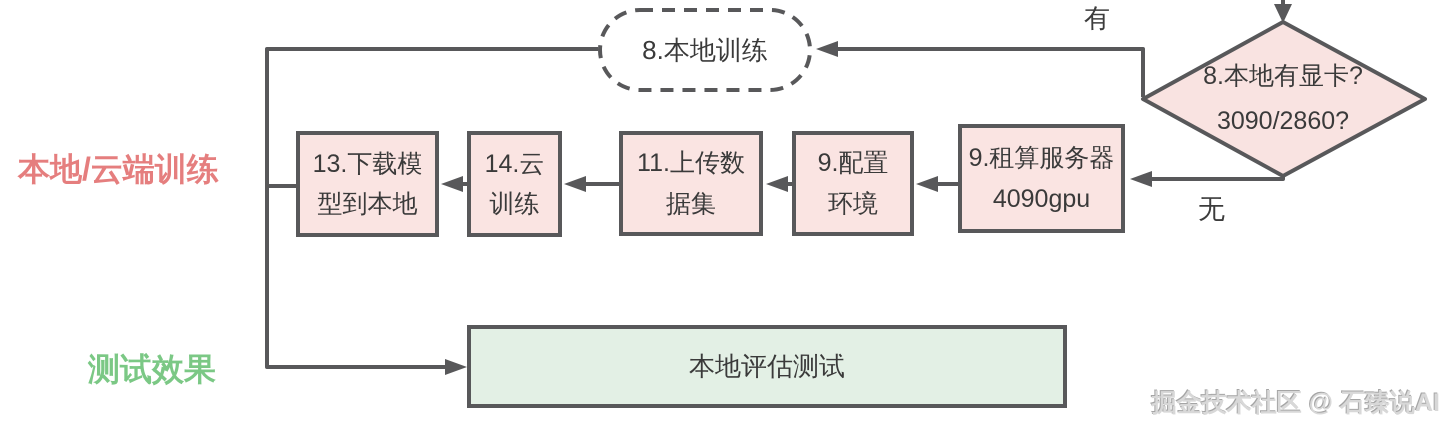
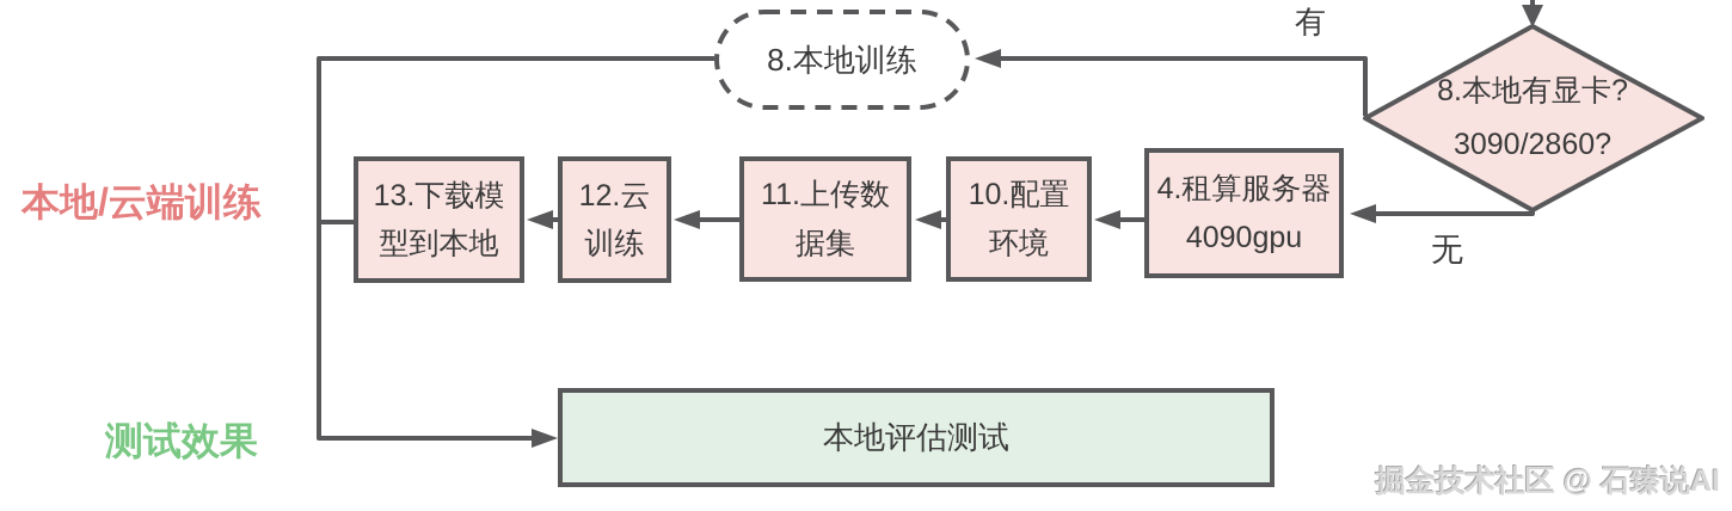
  本地/云端训练
  测试效果
  8.本地训练
  8.本地有显卡?
  3090/2860?
  13.下载模
  型到本地
- 14.云
+ 12.云
  训练
  11.上传数
  据集
- 9.配置
+ 10.配置
  环境
- 9.租算服务器
+ 4.租算服务器
  4090gpu
  本地评估测试
  有
  无
  掘金技术社区 @ 石臻说AI
